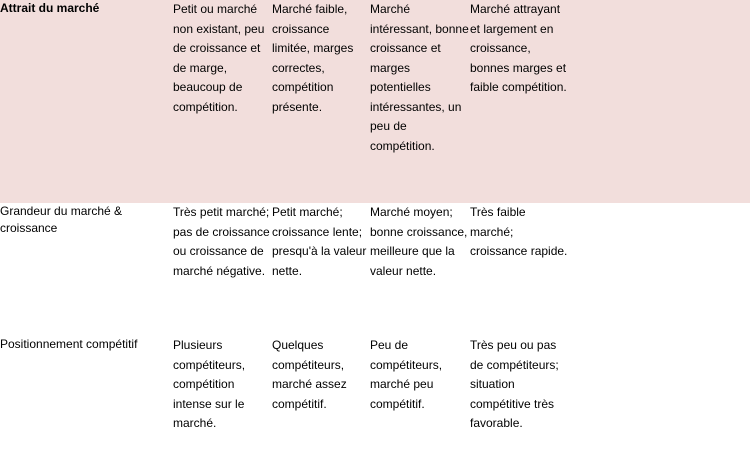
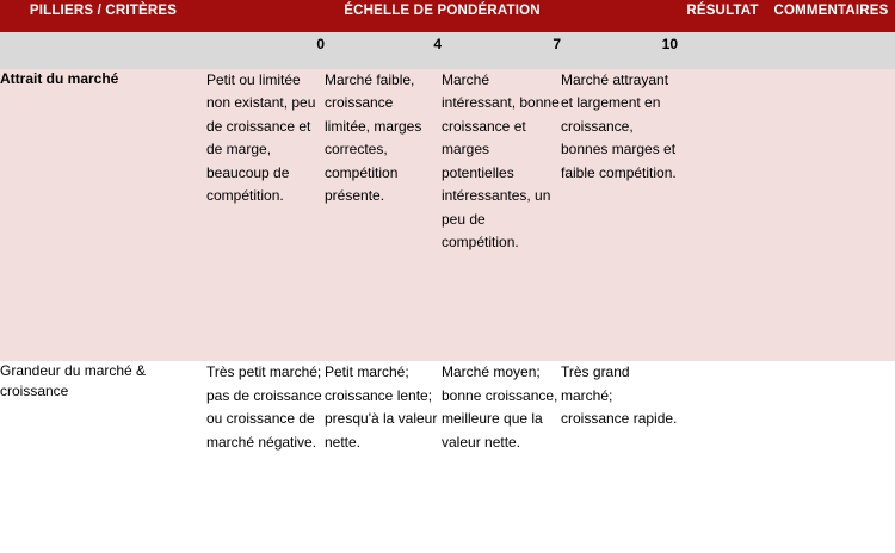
+ PILLIERS / CRITÈRES	ÉCHELLE DE PONDÉRATION	RÉSULTAT	COMMENTAIRES
+ 	0	4	7	10
- Attrait du marché	Petit ou marché non existant, peu de croissance et de marge, beaucoup de compétition.	Marché faible, croissance limitée, marges correctes, compétition présente.	Marché intéressant, bonne croissance et marges potentielles intéressantes, un peu de compétition.	Marché attrayant et largement en croissance, bonnes marges et faible compétition.
+ Attrait du marché	Petit ou limitée non existant, peu de croissance et de marge, beaucoup de compétition.	Marché faible, croissance limitée, marges correctes, compétition présente.	Marché intéressant, bonne croissance et marges potentielles intéressantes, un peu de compétition.	Marché attrayant et largement en croissance, bonnes marges et faible compétition.
- Grandeur du marché & croissance	Très petit marché; pas de croissance ou croissance de marché négative.	Petit marché; croissance lente; presqu'à la valeur nette.	Marché moyen; bonne croissance, meilleure que la valeur nette.	Très faible marché; croissance rapide.
+ Grandeur du marché & croissance	Très petit marché; pas de croissance ou croissance de marché négative.	Petit marché; croissance lente; presqu'à la valeur nette.	Marché moyen; bonne croissance, meilleure que la valeur nette.	Très grand marché; croissance rapide.
- Positionnement compétitif	Plusieurs compétiteurs, compétition intense sur le marché.	Quelques compétiteurs, marché assez compétitif.	Peu de compétiteurs, marché peu compétitif.	Très peu ou pas de compétiteurs; situation compétitive très favorable.
